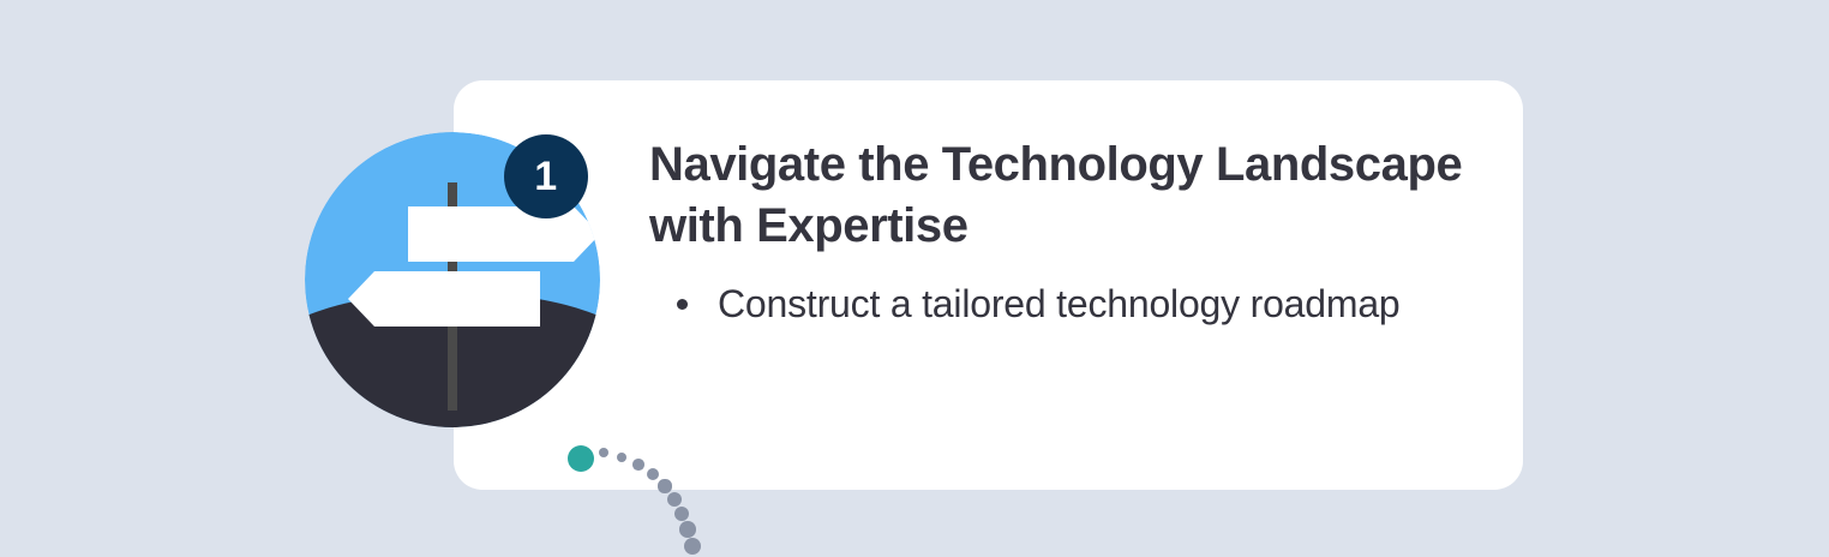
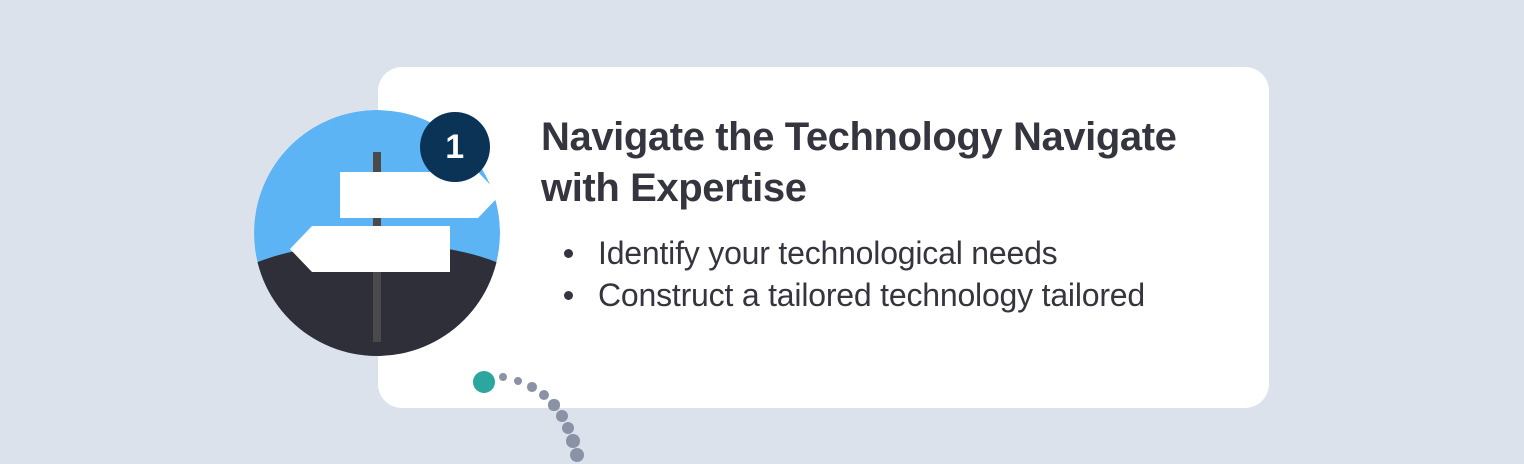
  1
- Navigate the Technology Landscape with Expertise
+ Navigate the Technology Navigate with Expertise
+ Identify your technological needs
- Construct a tailored technology roadmap
+ Construct a tailored technology tailored
